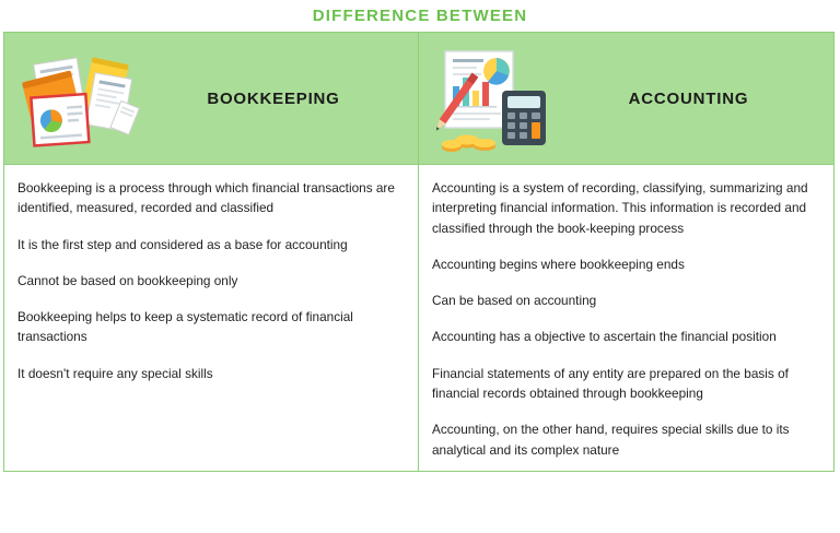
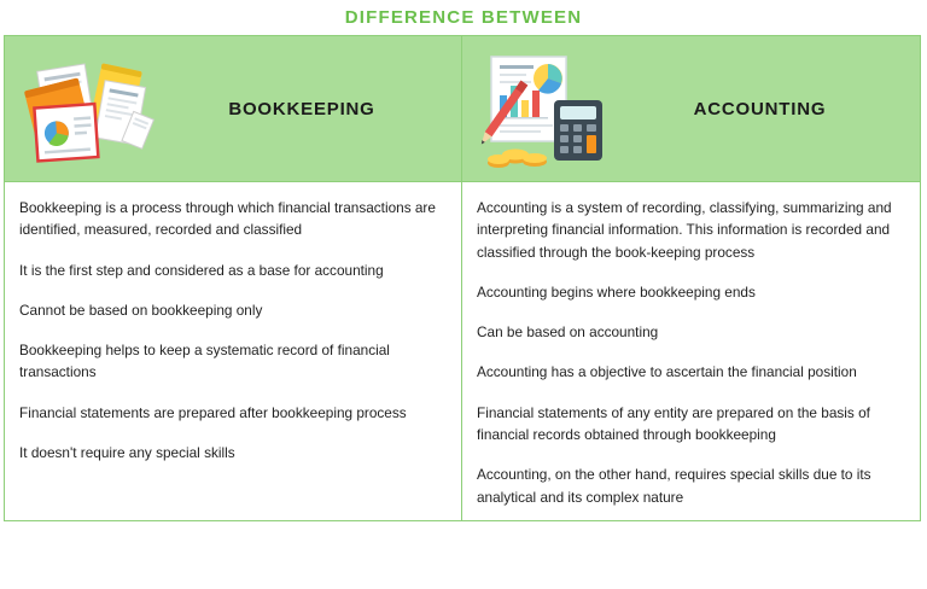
  DIFFERENCE BETWEEN
  BOOKKEEPING
  ACCOUNTING
  Bookkeeping is a process through which financial transactions are identified, measured, recorded and classified
  It is the first step and considered as a base for accounting
  Cannot be based on bookkeeping only
  Bookkeeping helps to keep a systematic record of financial transactions
+ Financial statements are prepared after bookkeeping process
  It doesn't require any special skills
  Accounting is a system of recording, classifying, summarizing and interpreting financial information. This information is recorded and classified through the book-keeping process
  Accounting begins where bookkeeping ends
  Can be based on accounting
  Accounting has a objective to ascertain the financial position
  Financial statements of any entity are prepared on the basis of financial records obtained through bookkeeping
  Accounting, on the other hand, requires special skills due to its analytical and its complex nature
